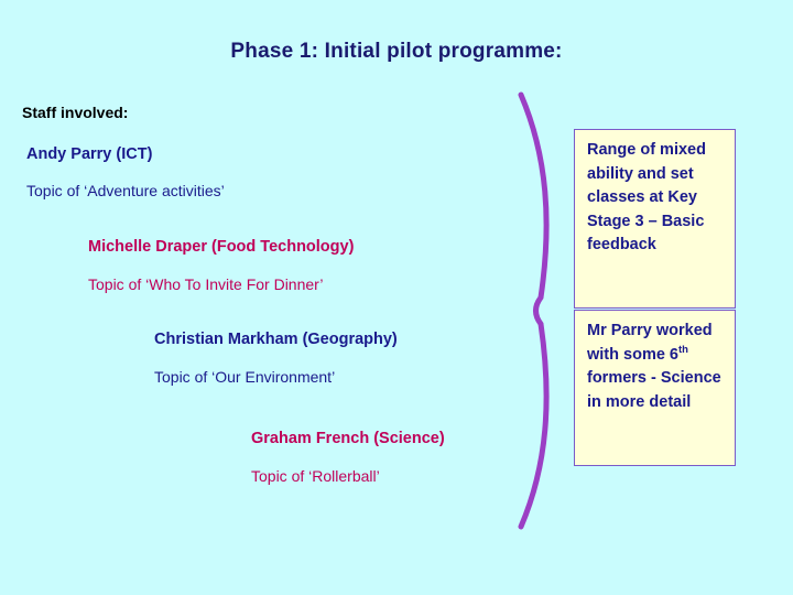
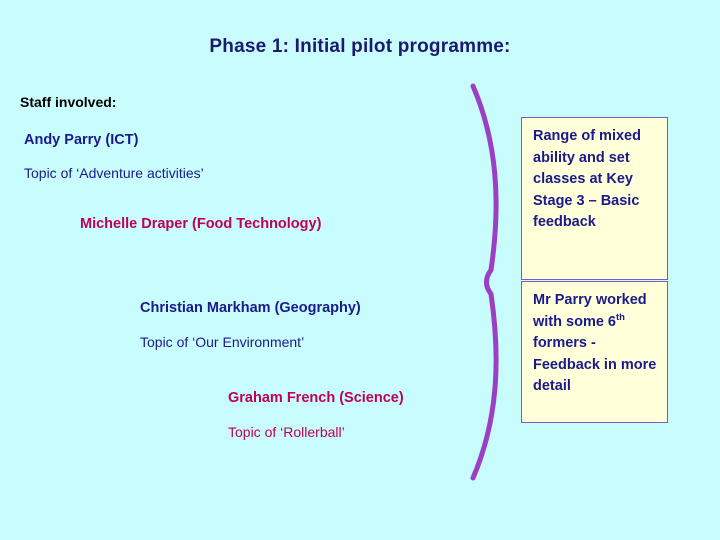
  Phase 1: Initial pilot programme:
  Staff involved:
  Andy Parry (ICT)
  Topic of ‘Adventure activities’
  Michelle Draper (Food Technology)
- Topic of ‘Who To Invite For Dinner’
  Christian Markham (Geography)
  Topic of ‘Our Environment’
  Graham French (Science)
  Topic of ‘Rollerball’
  Range of mixed ability and set classes at Key Stage 3 – Basic feedback
- Mr Parry worked with some 6th formers - Science in more detail
+ Mr Parry worked with some 6th formers - Feedback in more detail
